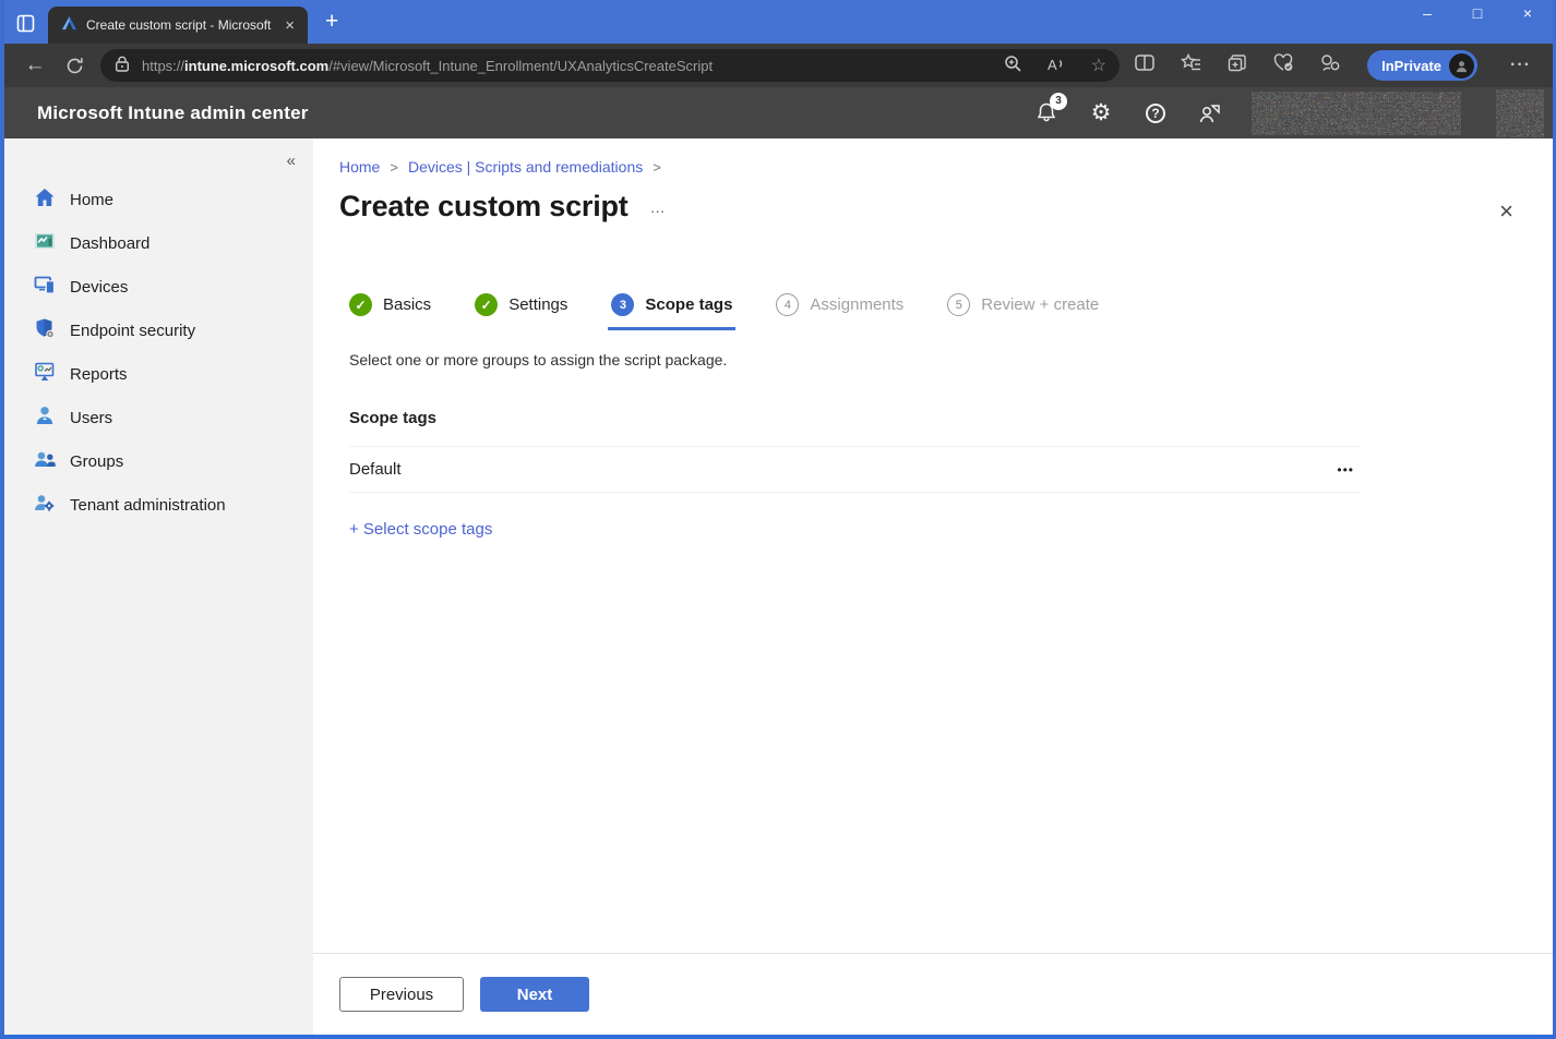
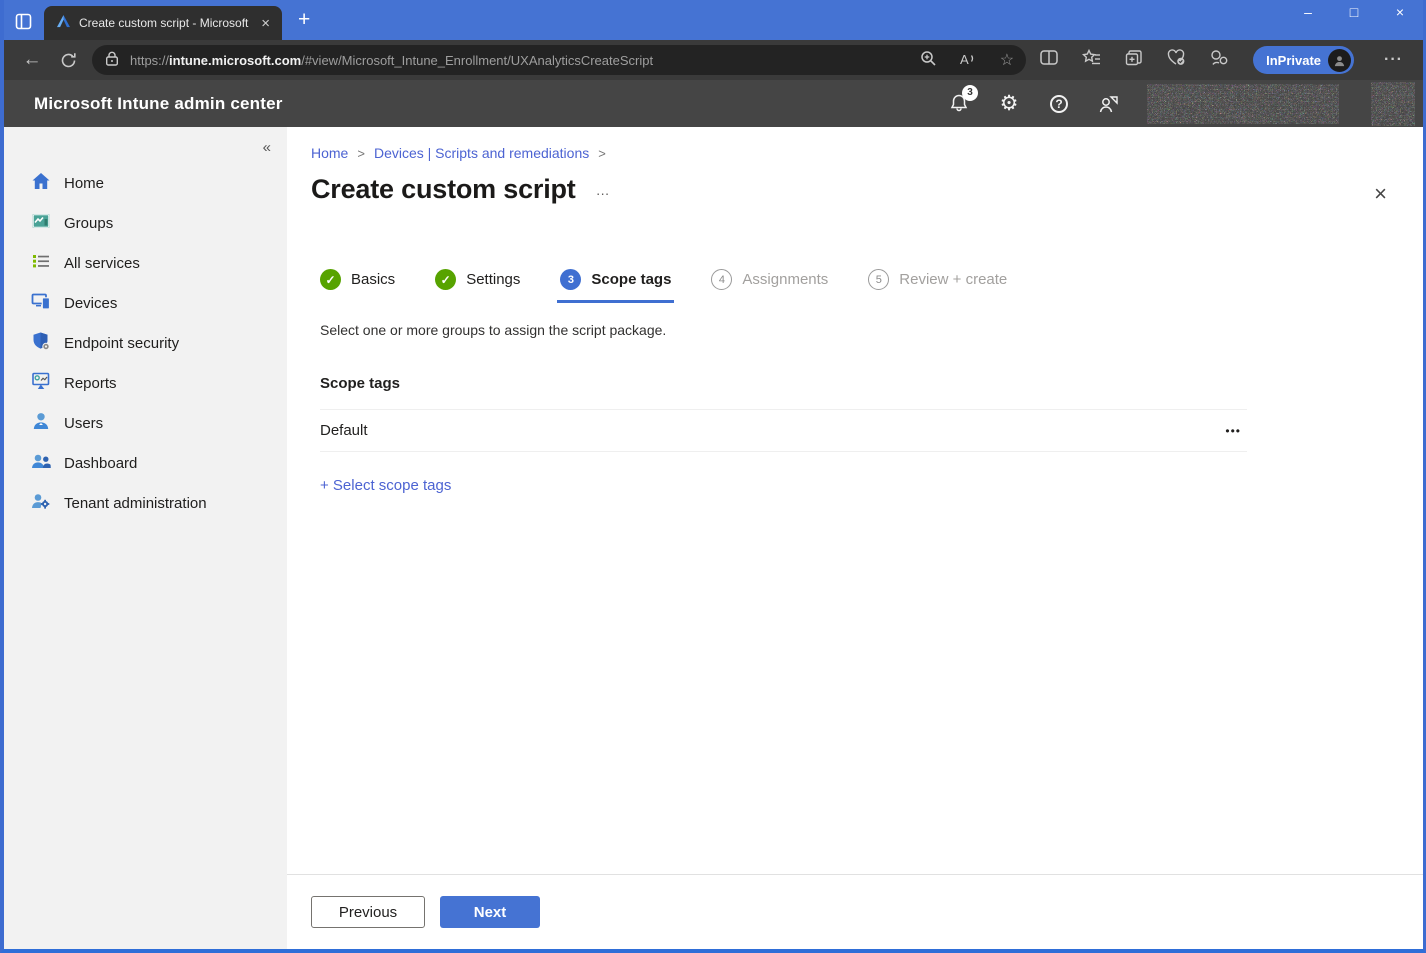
  Create custom script - Microsoft
  ×
  +
  –
  □
  ×
  ←
  https://intune.microsoft.com/#view/Microsoft_Intune_Enrollment/UXAnalyticsCreateScript
  A
  ☆
  InPrivate
  ···
  Microsoft Intune admin center
  3
  ⚙
  ?
  «
  Home
- Dashboard
+ Groups
+ All services
  Devices
  Endpoint security
  Reports
  Users
- Groups
+ Dashboard
  Tenant administration
  Home
  >
  Devices | Scripts and remediations
  >
  Create custom script
  …
  ×
  ✓
  Basics
  ✓
  Settings
  3
  Scope tags
  4
  Assignments
  5
  Review + create
  Select one or more groups to assign the script package.
  Scope tags
  Default
  •••
  + Select scope tags
  Previous
  Next
